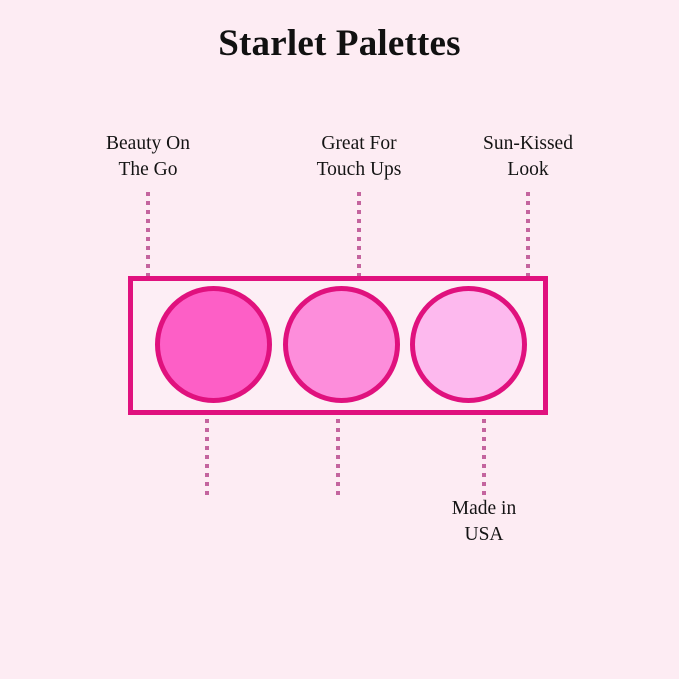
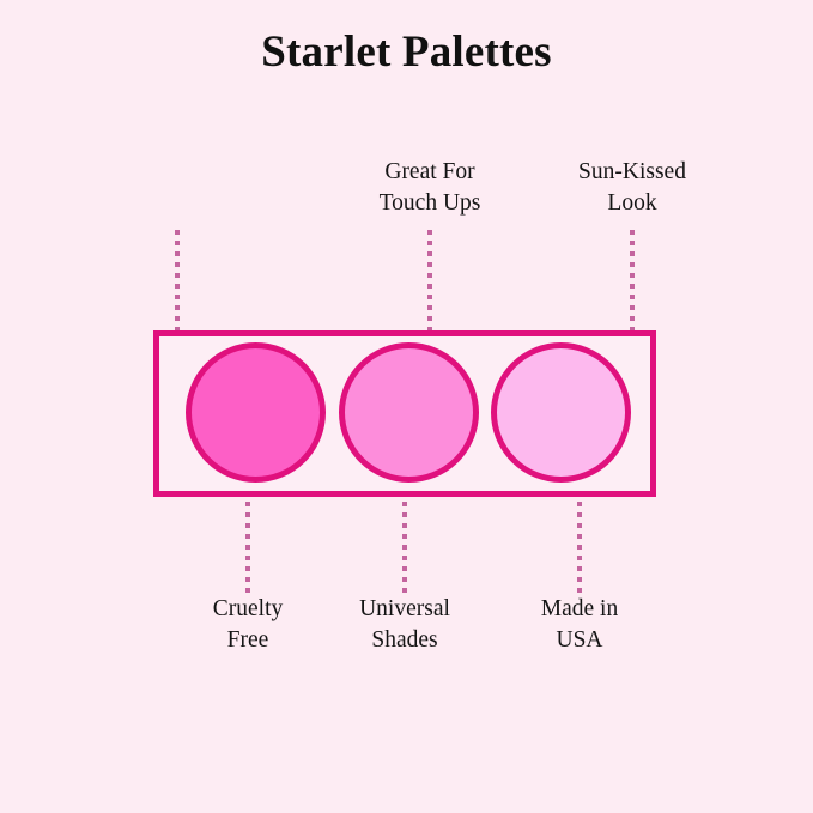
  Starlet Palettes
- Beauty On
- The Go
  Great For
  Touch Ups
  Sun-Kissed
  Look
+ Cruelty
+ Free
+ Universal
+ Shades
  Made in
  USA
